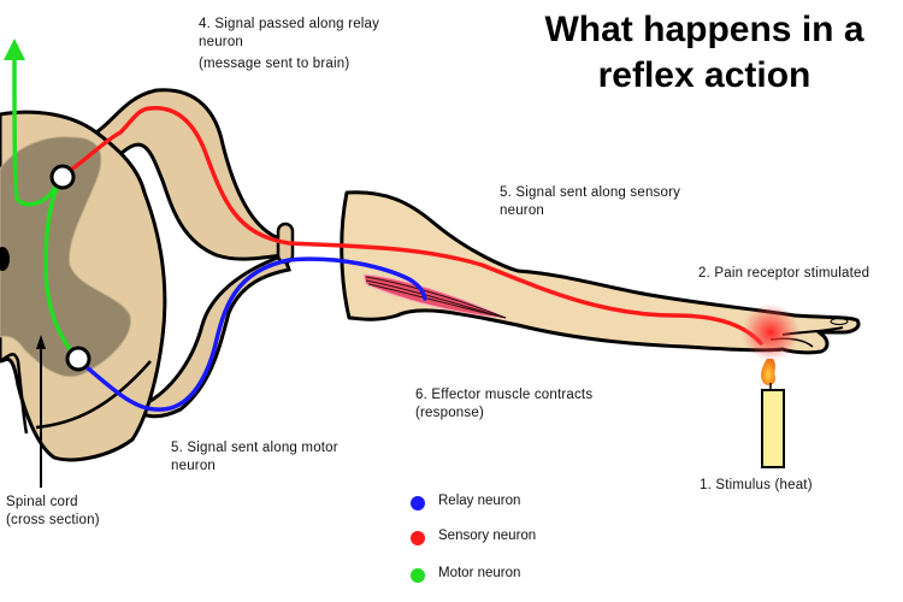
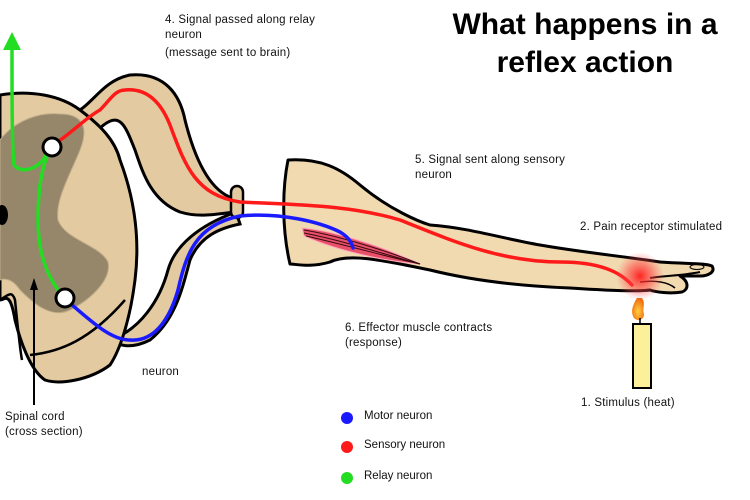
  What happens in a
  reflex action
  4. Signal passed along relay
  neuron
  (message sent to brain)
  5. Signal sent along sensory
  neuron
  2. Pain receptor stimulated
  6. Effector muscle contracts
  (response)
- 5. Signal sent along motor
  neuron
  1. Stimulus (heat)
  Spinal cord
  (cross section)
- Relay neuron
+ Motor neuron
  Sensory neuron
- Motor neuron
+ Relay neuron
